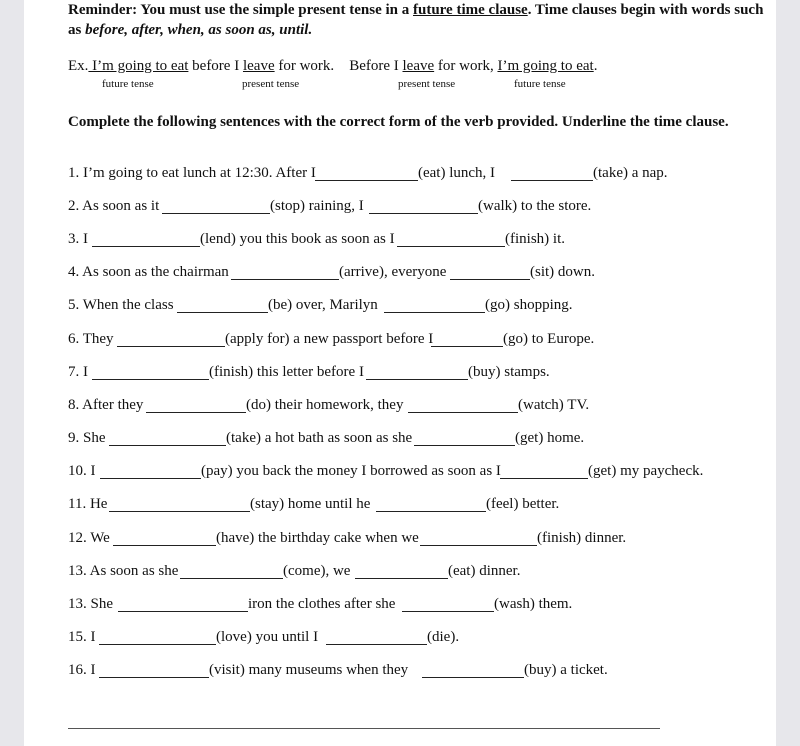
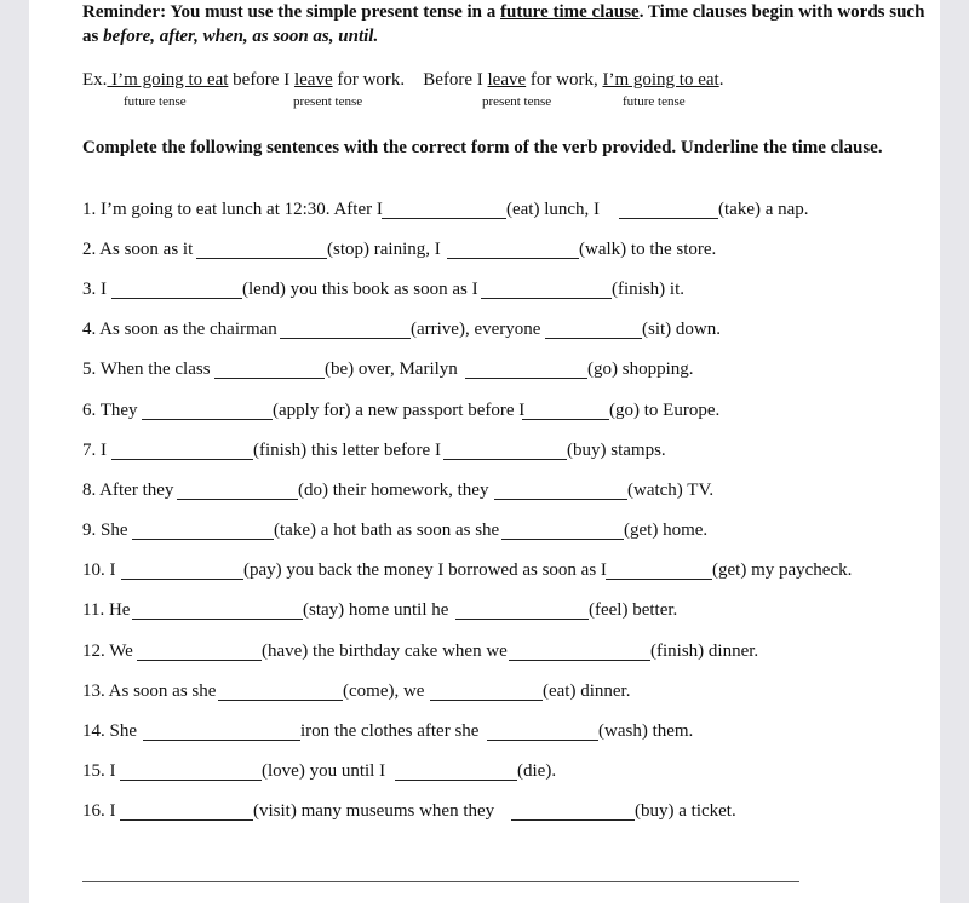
  Reminder: You must use the simple present tense in a future time clause. Time clauses begin with words such as before, after, when, as soon as, until.
  Ex. I’m going to eat before I leave for work. Before I leave for work, I’m going to eat.
  future tense
  present tense
  present tense
  future tense
  Complete the following sentences with the correct form of the verb provided. Underline the time clause.
  1. I’m going to eat lunch at 12:30. After I
  (eat) lunch, I
  (take) a nap.
  2. As soon as it
  (stop) raining, I
  (walk) to the store.
  3. I
  (lend) you this book as soon as I
  (finish) it.
  4. As soon as the chairman
  (arrive), everyone
  (sit) down.
  5. When the class
  (be) over, Marilyn
  (go) shopping.
  6. They
  (apply for) a new passport before I
  (go) to Europe.
  7. I
  (finish) this letter before I
  (buy) stamps.
  8. After they
  (do) their homework, they
  (watch) TV.
  9. She
  (take) a hot bath as soon as she
  (get) home.
  10. I
  (pay) you back the money I borrowed as soon as I
  (get) my paycheck.
  11. He
  (stay) home until he
  (feel) better.
  12. We
  (have) the birthday cake when we
  (finish) dinner.
  13. As soon as she
  (come), we
  (eat) dinner.
- 13. She
+ 14. She
  iron the clothes after she
  (wash) them.
  15. I
  (love) you until I
  (die).
  16. I
  (visit) many museums when they
  (buy) a ticket.
